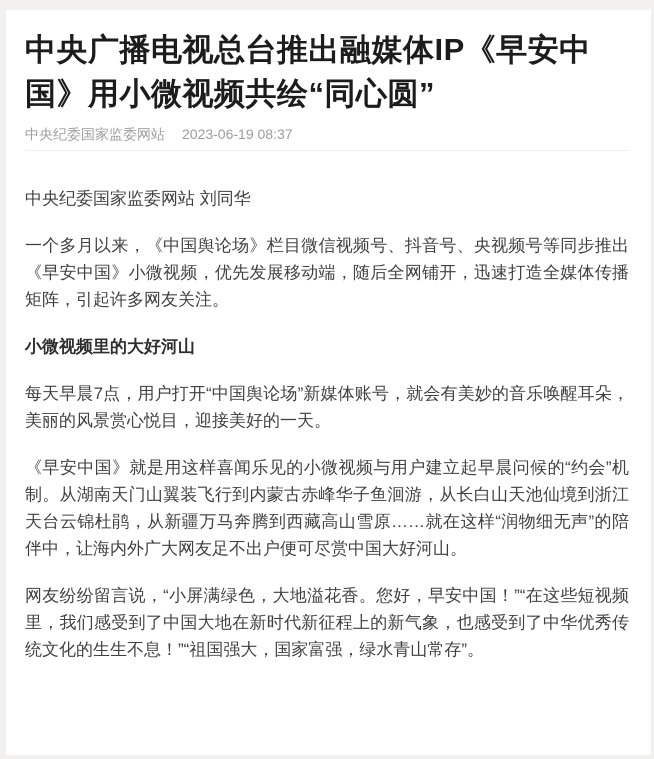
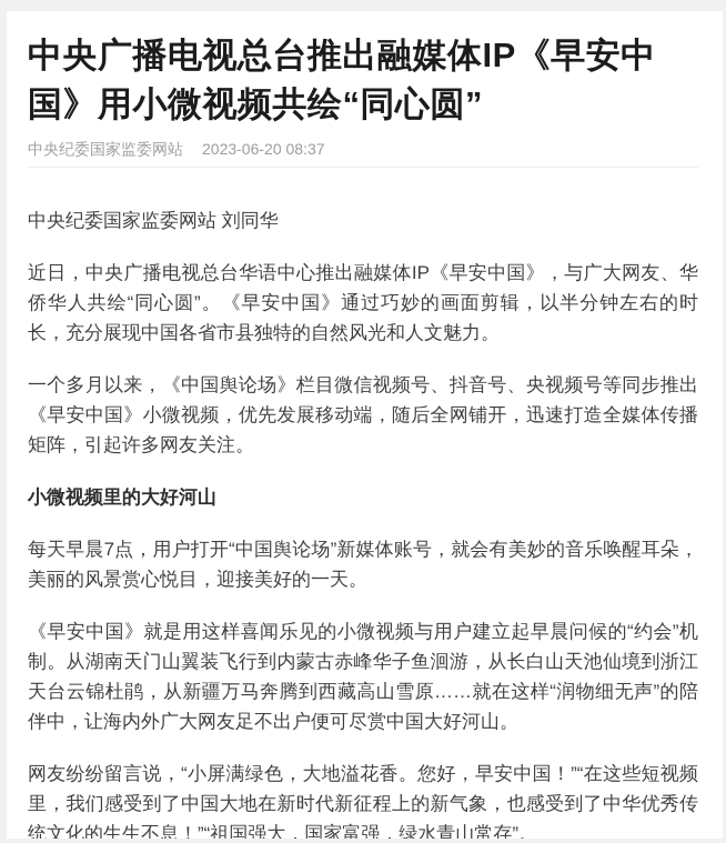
  中央广播电视总台推出融媒体IP《早安中国》用小微视频共绘“同心圆”
  中央纪委国家监委网站
- 2023-06-19 08:37
+ 2023-06-20 08:37
  中央纪委国家监委网站 刘同华
+ 近日，中央广播电视总台华语中心推出融媒体IP《早安中国》，与广大网友、华侨华人共绘“同心圆”。《早安中国》通过巧妙的画面剪辑，以半分钟左右的时长，充分展现中国各省市县独特的自然风光和人文魅力。
  一个多月以来，《中国舆论场》栏目微信视频号、抖音号、央视频号等同步推出《早安中国》小微视频，优先发展移动端，随后全网铺开，迅速打造全媒体传播矩阵，引起许多网友关注。
  小微视频里的大好河山
  每天早晨7点，用户打开“中国舆论场”新媒体账号，就会有美妙的音乐唤醒耳朵，美丽的风景赏心悦目，迎接美好的一天。
  《早安中国》就是用这样喜闻乐见的小微视频与用户建立起早晨问候的“约会”机制。从湖南天门山翼装飞行到内蒙古赤峰华子鱼洄游，从长白山天池仙境到浙江天台云锦杜鹃，从新疆万马奔腾到西藏高山雪原……就在这样“润物细无声”的陪伴中，让海内外广大网友足不出户便可尽赏中国大好河山。
  网友纷纷留言说，“小屏满绿色，大地溢花香。您好，早安中国！”“在这些短视频里，我们感受到了中国大地在新时代新征程上的新气象，也感受到了中华优秀传统文化的生生不息！”“祖国强大，国家富强，绿水青山常存”。
